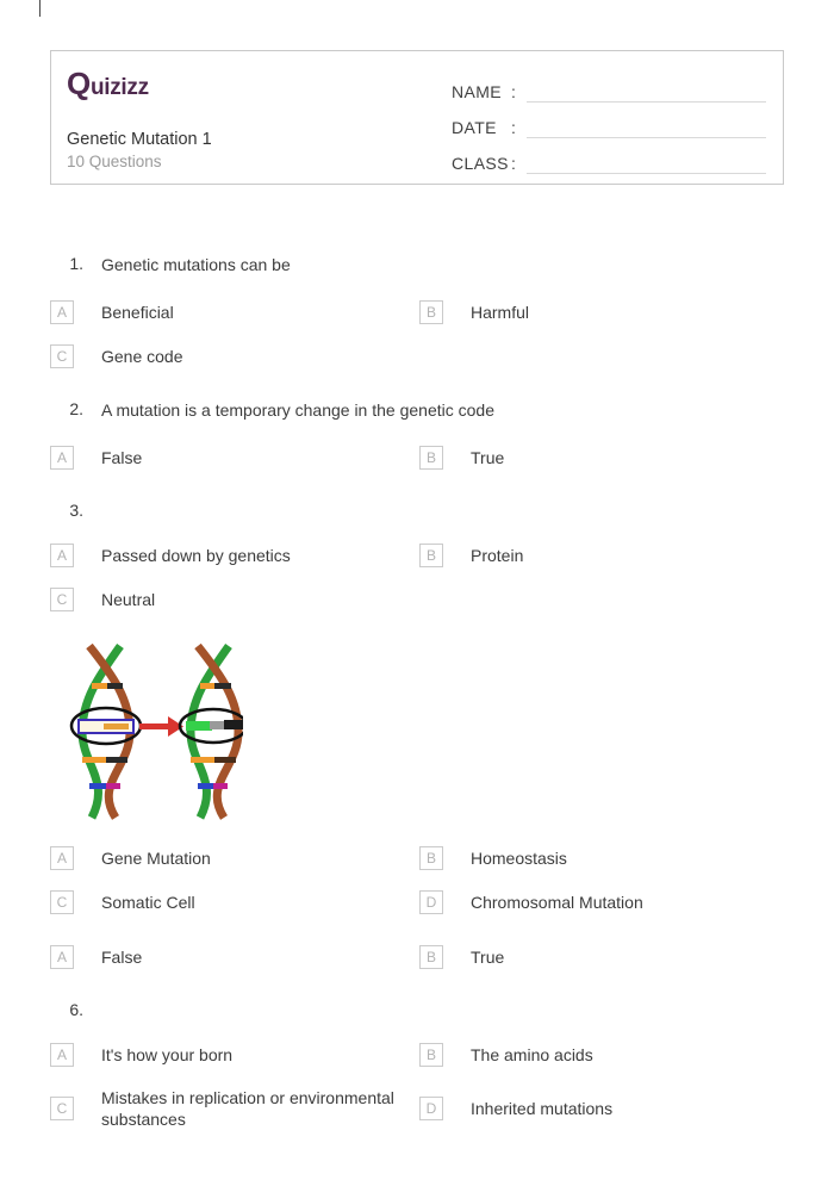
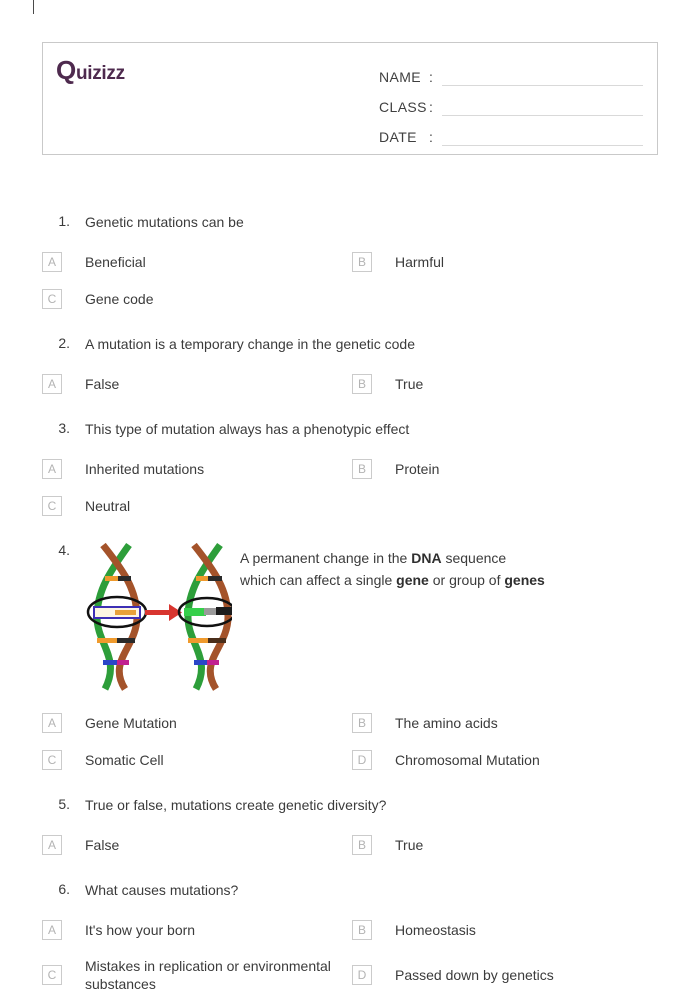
  Quizizz
- Genetic Mutation 1
- 10 Questions
  NAME
  :
- DATE
+ CLASS
  :
- CLASS
+ DATE
  :
  1.
  Genetic mutations can be
  A
  Beneficial
  B
  Harmful
  C
  Gene code
  2.
  A mutation is a temporary change in the genetic code
  A
  False
  B
  True
  3.
+ This type of mutation always has a phenotypic effect
  A
- Passed down by genetics
+ Inherited mutations
  B
  Protein
  C
  Neutral
+ 4.
+ A permanent change in the DNA sequence
+ which can affect a single gene or group of genes
  A
  Gene Mutation
  B
- Homeostasis
+ The amino acids
  C
  Somatic Cell
  D
  Chromosomal Mutation
+ 5.
+ True or false, mutations create genetic diversity?
  A
  False
  B
  True
  6.
+ What causes mutations?
  A
  It's how your born
  B
- The amino acids
+ Homeostasis
  C
  Mistakes in replication or environmental substances
  D
- Inherited mutations
+ Passed down by genetics
